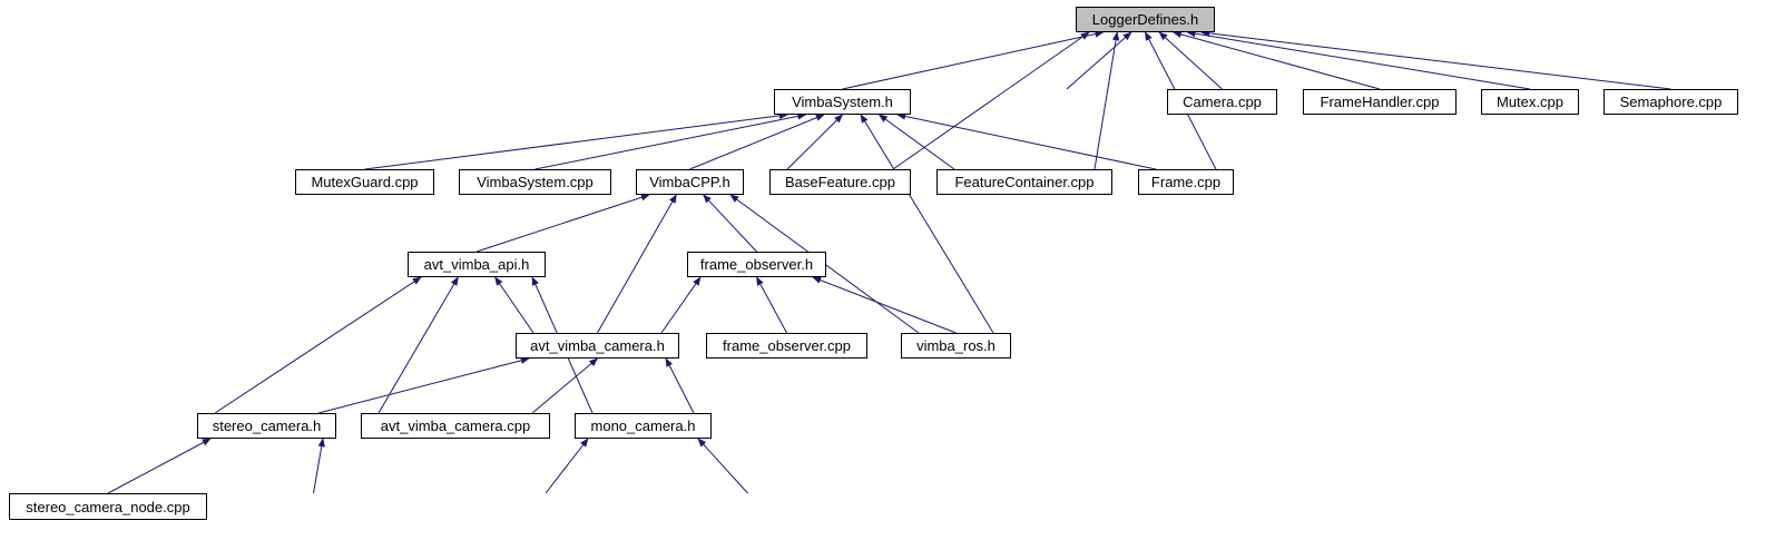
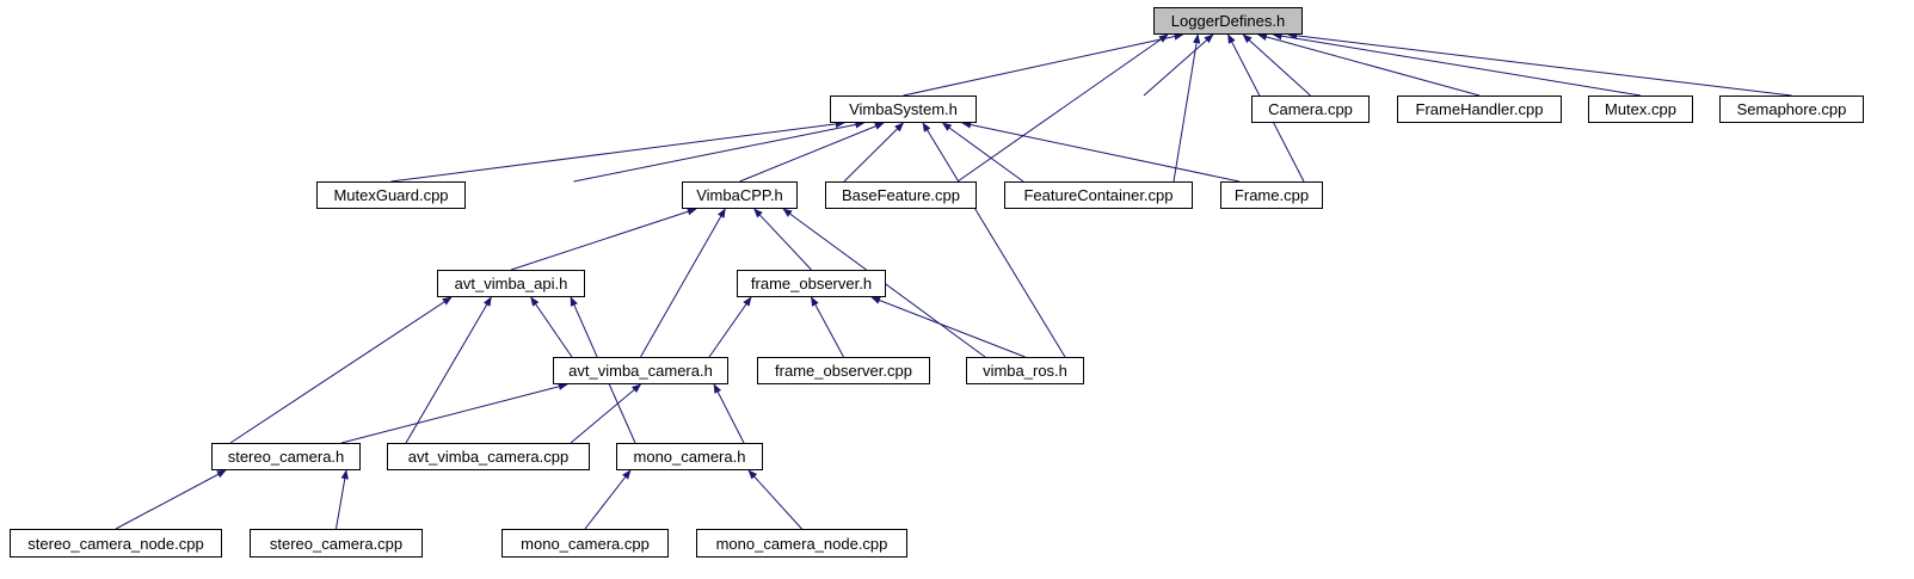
  LoggerDefines.h
  VimbaSystem.h
  Camera.cpp
  FrameHandler.cpp
  Mutex.cpp
  Semaphore.cpp
  MutexGuard.cpp
- VimbaSystem.cpp
  VimbaCPP.h
  BaseFeature.cpp
  FeatureContainer.cpp
  Frame.cpp
  avt_vimba_api.h
  frame_observer.h
  avt_vimba_camera.h
  frame_observer.cpp
  vimba_ros.h
  stereo_camera.h
  avt_vimba_camera.cpp
  mono_camera.h
  stereo_camera_node.cpp
+ stereo_camera.cpp
+ mono_camera.cpp
+ mono_camera_node.cpp
